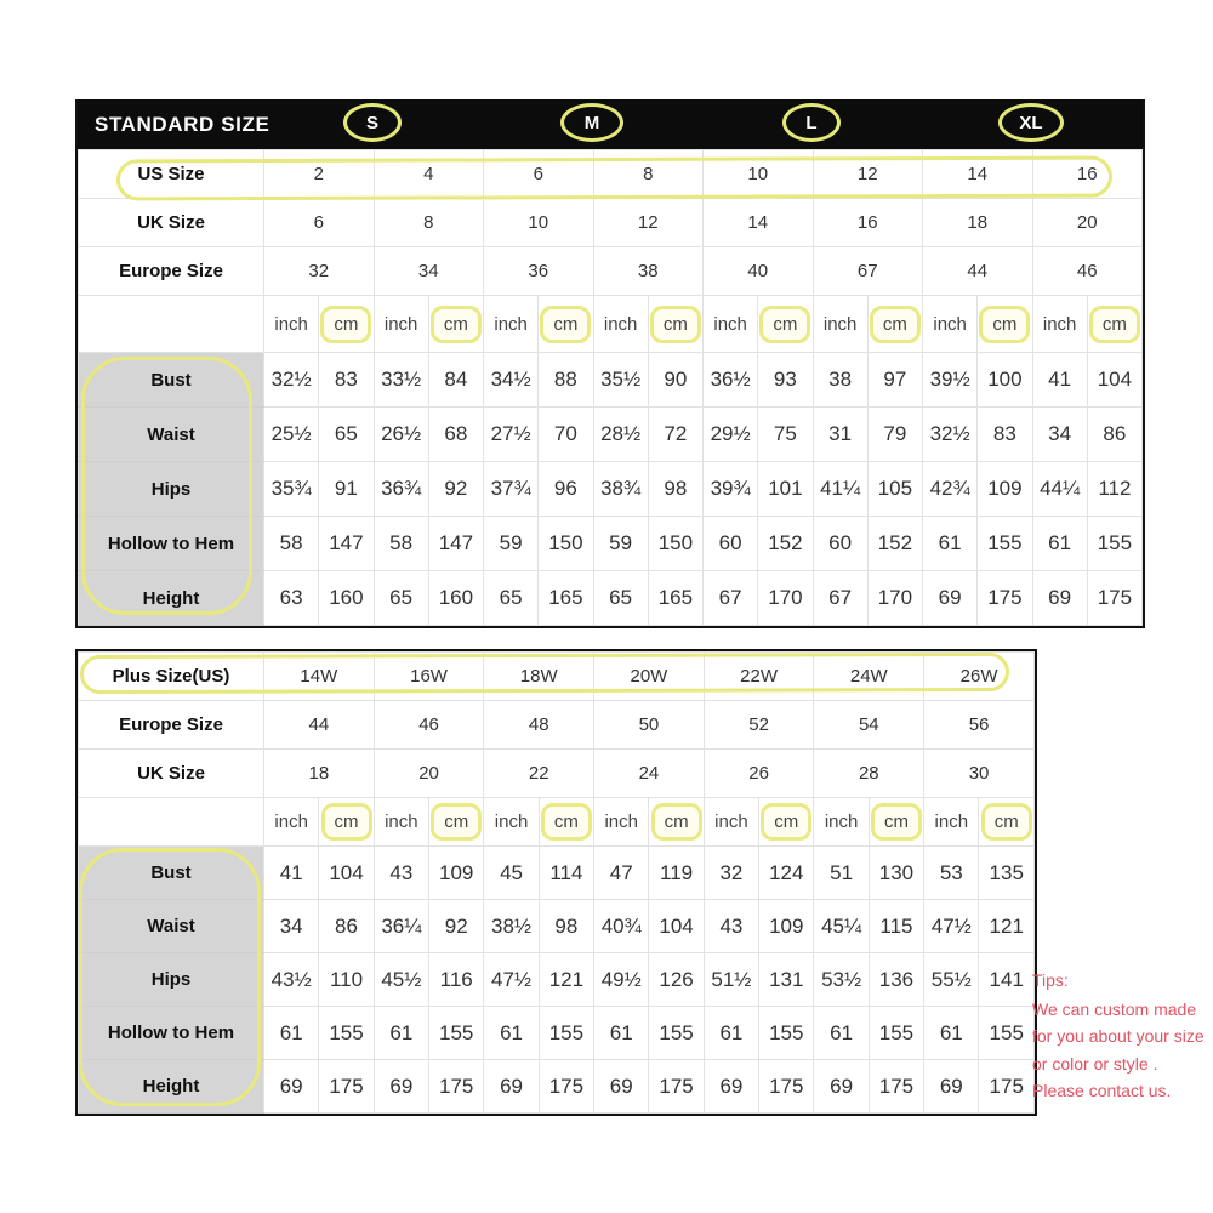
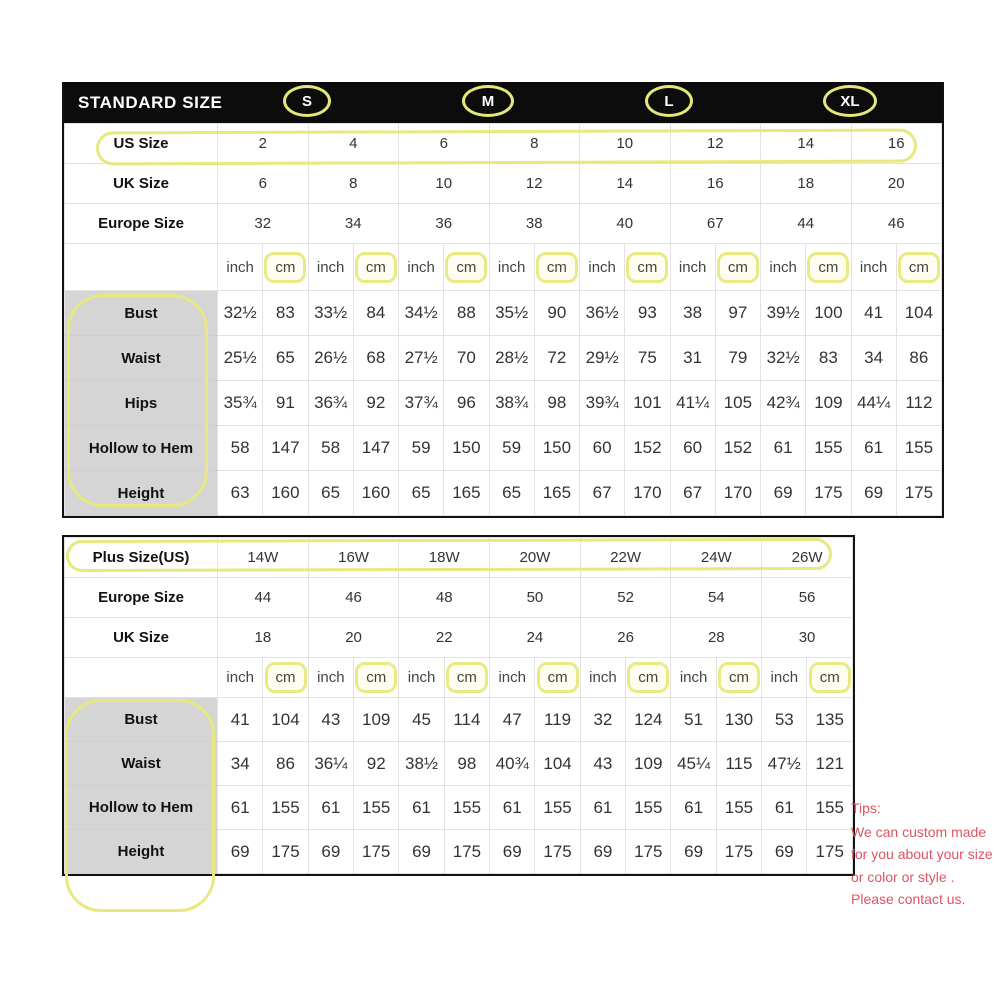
  STANDARD SIZE
  S
  M
  L
  XL
  US Size	2	4	6	8	10	12	14	16
  UK Size	6	8	10	12	14	16	18	20
  Europe Size	32	34	36	38	40	67	44	46
  	inch	cm	inch	cm	inch	cm	inch	cm	inch	cm	inch	cm	inch	cm	inch	cm
  Bust	32½	83	33½	84	34½	88	35½	90	36½	93	38	97	39½	100	41	104
  Waist	25½	65	26½	68	27½	70	28½	72	29½	75	31	79	32½	83	34	86
  Hips	35¾	91	36¾	92	37¾	96	38¾	98	39¾	101	41¼	105	42¾	109	44¼	112
  Hollow to Hem	58	147	58	147	59	150	59	150	60	152	60	152	61	155	61	155
  Height	63	160	65	160	65	165	65	165	67	170	67	170	69	175	69	175
  Plus Size(US)	14W	16W	18W	20W	22W	24W	26W
  Europe Size	44	46	48	50	52	54	56
  UK Size	18	20	22	24	26	28	30
  	inch	cm	inch	cm	inch	cm	inch	cm	inch	cm	inch	cm	inch	cm
  Bust	41	104	43	109	45	114	47	119	32	124	51	130	53	135
  Waist	34	86	36¼	92	38½	98	40¾	104	43	109	45¼	115	47½	121
- Hips	43½	110	45½	116	47½	121	49½	126	51½	131	53½	136	55½	141
  Hollow to Hem	61	155	61	155	61	155	61	155	61	155	61	155	61	155
  Height	69	175	69	175	69	175	69	175	69	175	69	175	69	175
  Tips:
  We can custom made
  for you about your size
  or color or style .
  Please contact us.
